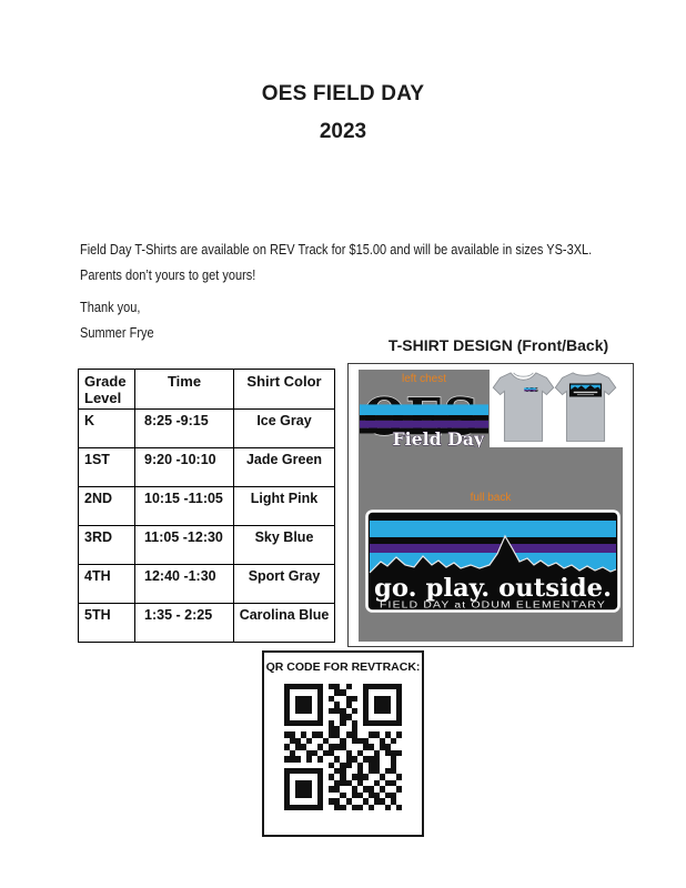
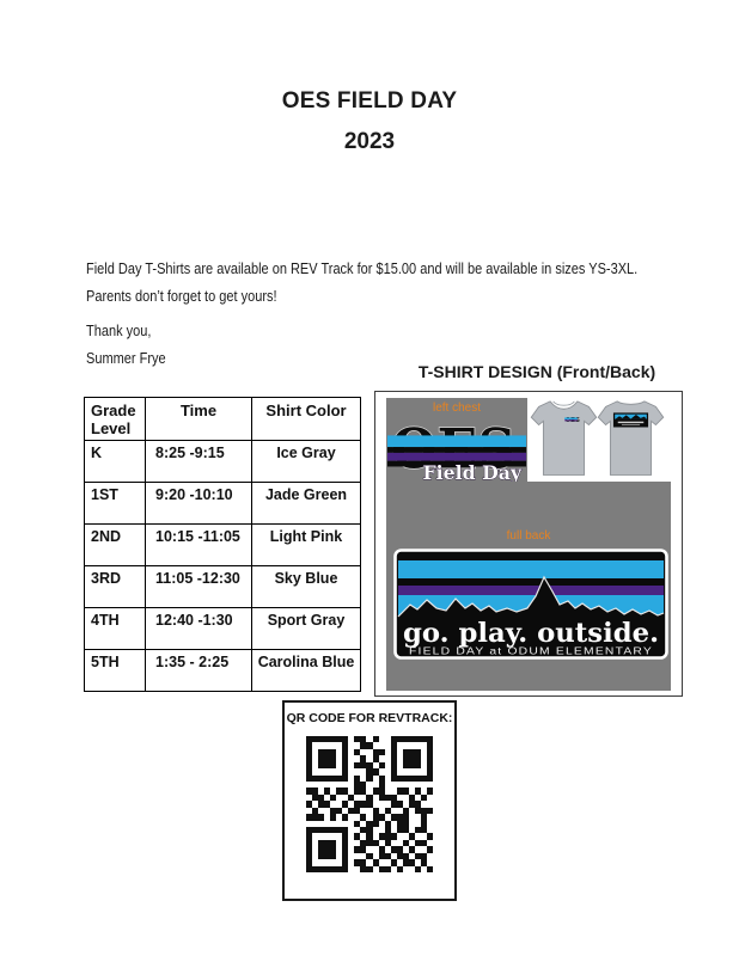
  OES FIELD DAY
  2023
  Field Day T-Shirts are available on REV Track for $15.00 and will be available in sizes YS-3XL.
- Parents don’t yours to get yours!
+ Parents don’t forget to get yours!
  Thank you,
  Summer Frye
  T-SHIRT DESIGN (Front/Back)
  Grade Level	Time	Shirt Color
  K	8:25 -9:15	Ice Gray
  1ST	9:20 -10:10	Jade Green
  2ND	10:15 -11:05	Light Pink
  3RD	11:05 -12:30	Sky Blue
  4TH	12:40 -1:30	Sport Gray
  5TH	1:35 - 2:25	Carolina Blue
  left chest
  Field Day
  full back
  go. play. outside.
  FIELD DAY at ODUM ELEMENTARY
  QR CODE FOR REVTRACK:
